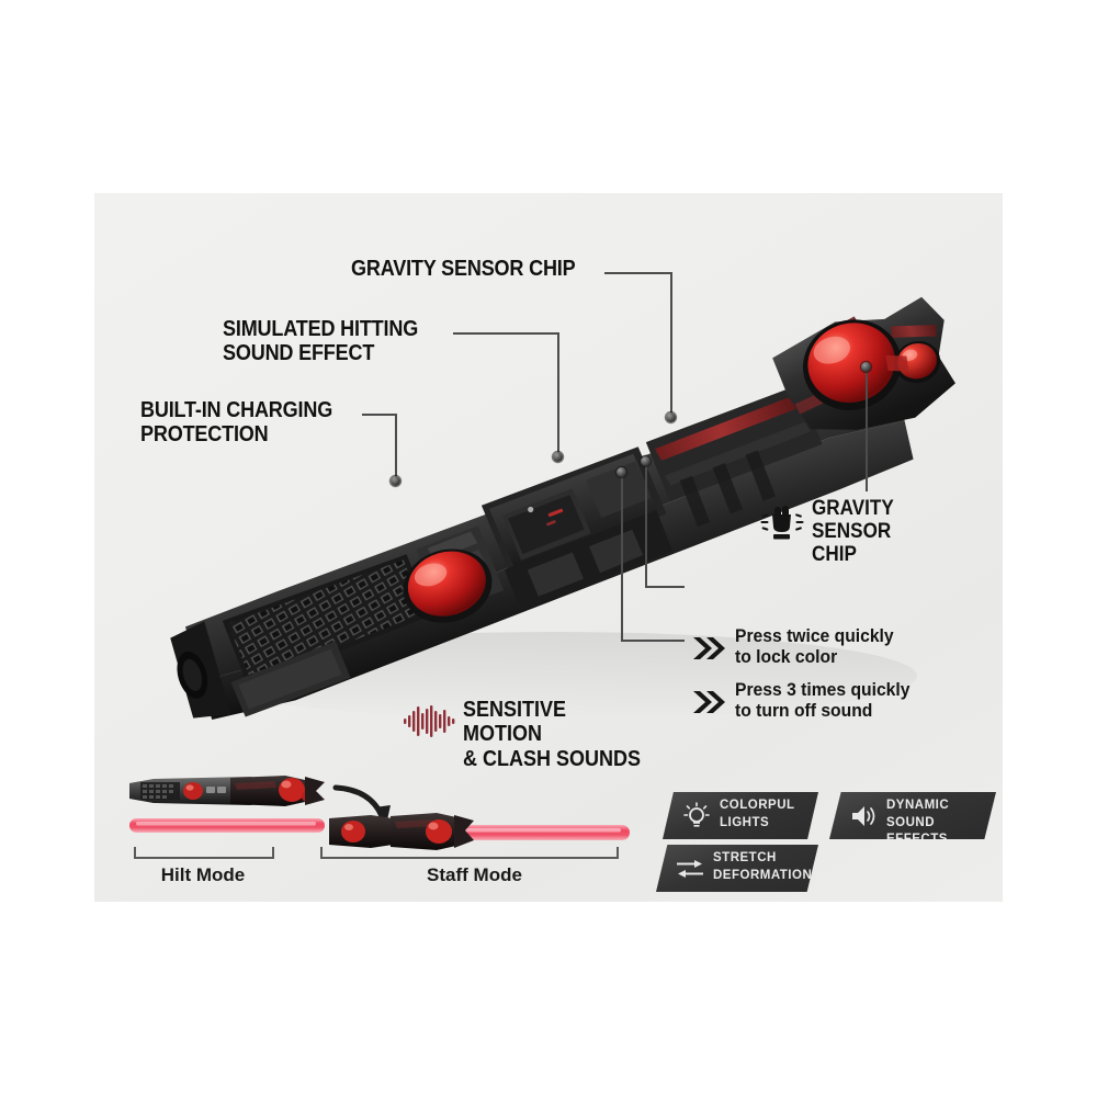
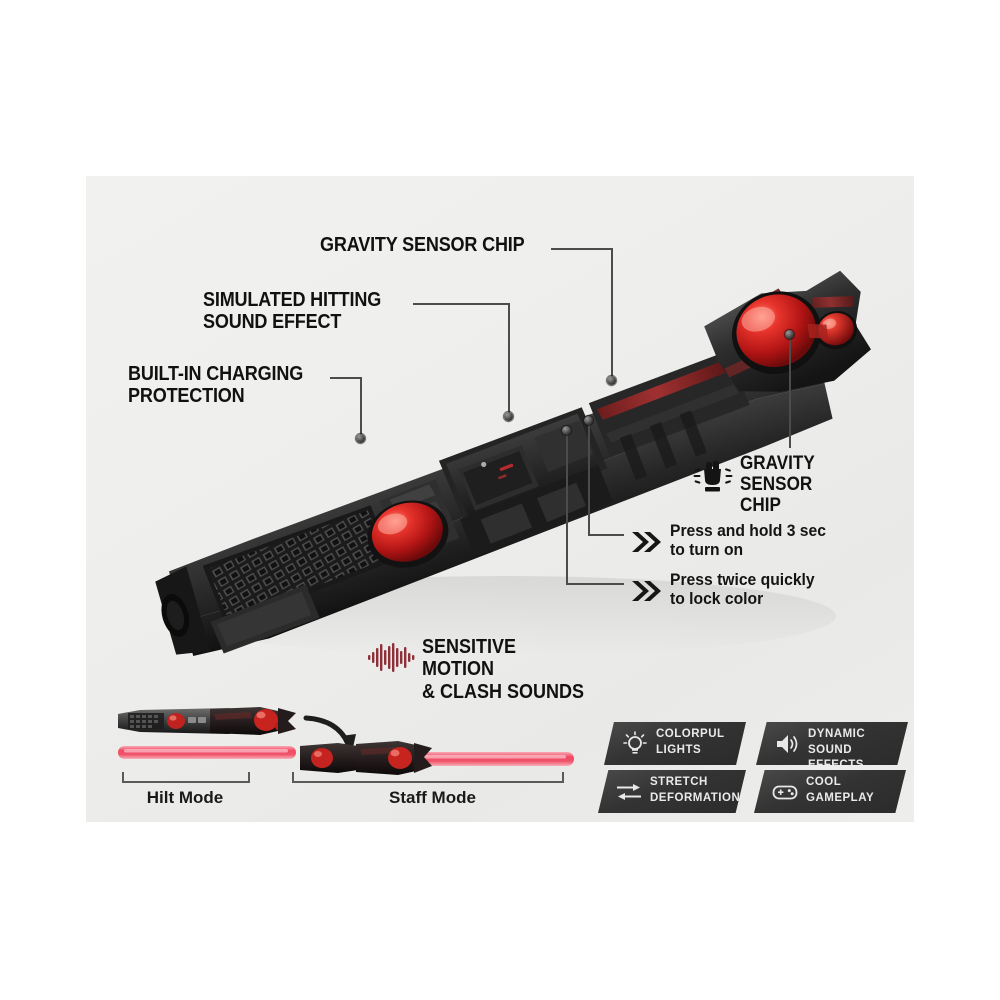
  GRAVITY SENSOR CHIP
  SIMULATED HITTING
  SOUND EFFECT
  BUILT-IN CHARGING
  PROTECTION
  GRAVITY SENSOR
  CHIP
+ Press and hold 3 sec
+ to turn on
  Press twice quickly
  to lock color
- Press 3 times quickly
- to turn off sound
  SENSITIVE MOTION
  & CLASH SOUNDS
  Hilt Mode
  Staff Mode
  COLORPUL
  LIGHTS
  DYNAMIC
  STRETCH
  DEFORMATION
+ COOL
+ GAMEPLAY
